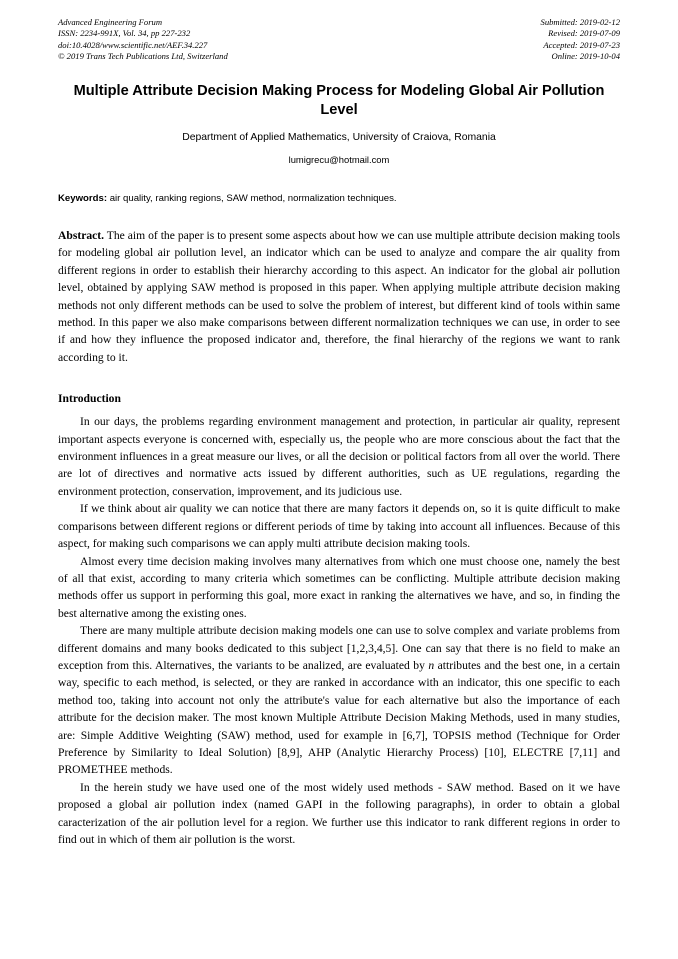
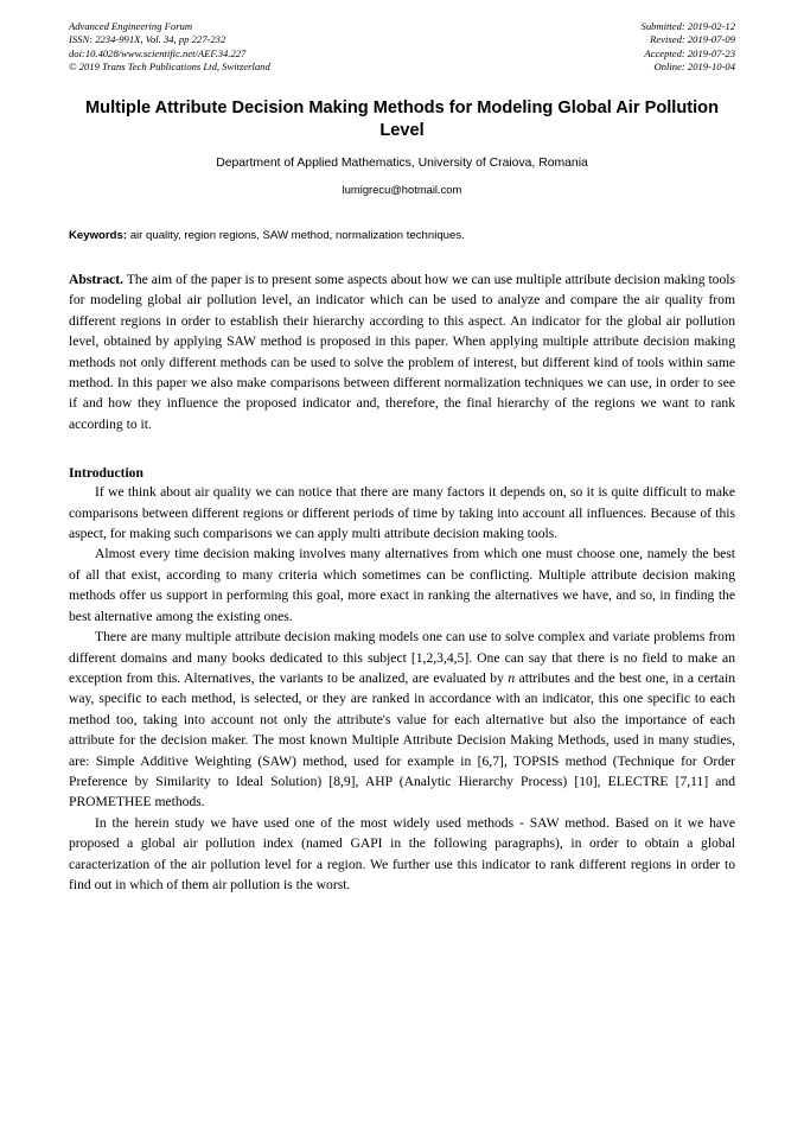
  Advanced Engineering Forum
  ISSN: 2234-991X, Vol. 34, pp 227-232
  doi:10.4028/www.scientific.net/AEF.34.227
  © 2019 Trans Tech Publications Ltd, Switzerland
  Submitted: 2019-02-12
  Revised: 2019-07-09
  Accepted: 2019-07-23
  Online: 2019-10-04
- Multiple Attribute Decision Making Process for Modeling Global Air Pollution Level
+ Multiple Attribute Decision Making Methods for Modeling Global Air Pollution Level
  Department of Applied Mathematics, University of Craiova, Romania
  lumigrecu@hotmail.com
- Keywords: air quality, ranking regions, SAW method, normalization techniques.
+ Keywords: air quality, region regions, SAW method, normalization techniques.
  Abstract. The aim of the paper is to present some aspects about how we can use multiple attribute decision making tools for modeling global air pollution level, an indicator which can be used to analyze and compare the air quality from different regions in order to establish their hierarchy according to this aspect. An indicator for the global air pollution level, obtained by applying SAW method is proposed in this paper. When applying multiple attribute decision making methods not only different methods can be used to solve the problem of interest, but different kind of tools within same method. In this paper we also make comparisons between different normalization techniques we can use, in order to see if and how they influence the proposed indicator and, therefore, the final hierarchy of the regions we want to rank according to it.
  Introduction
- In our days, the problems regarding environment management and protection, in particular air quality, represent important aspects everyone is concerned with, especially us, the people who are more conscious about the fact that the environment influences in a great measure our lives, or all the decision or political factors from all over the world. There are lot of directives and normative acts issued by different authorities, such as UE regulations, regarding the environment protection, conservation, improvement, and its judicious use.
  If we think about air quality we can notice that there are many factors it depends on, so it is quite difficult to make comparisons between different regions or different periods of time by taking into account all influences. Because of this aspect, for making such comparisons we can apply multi attribute decision making tools.
  Almost every time decision making involves many alternatives from which one must choose one, namely the best of all that exist, according to many criteria which sometimes can be conflicting. Multiple attribute decision making methods offer us support in performing this goal, more exact in ranking the alternatives we have, and so, in finding the best alternative among the existing ones.
  There are many multiple attribute decision making models one can use to solve complex and variate problems from different domains and many books dedicated to this subject [1,2,3,4,5]. One can say that there is no field to make an exception from this. Alternatives, the variants to be analized, are evaluated by n attributes and the best one, in a certain way, specific to each method, is selected, or they are ranked in accordance with an indicator, this one specific to each method too, taking into account not only the attribute's value for each alternative but also the importance of each attribute for the decision maker. The most known Multiple Attribute Decision Making Methods, used in many studies, are: Simple Additive Weighting (SAW) method, used for example in [6,7], TOPSIS method (Technique for Order Preference by Similarity to Ideal Solution) [8,9], AHP (Analytic Hierarchy Process) [10], ELECTRE [7,11] and PROMETHEE methods.
  In the herein study we have used one of the most widely used methods - SAW method. Based on it we have proposed a global air pollution index (named GAPI in the following paragraphs), in order to obtain a global caracterization of the air pollution level for a region. We further use this indicator to rank different regions in order to find out in which of them air pollution is the worst.
